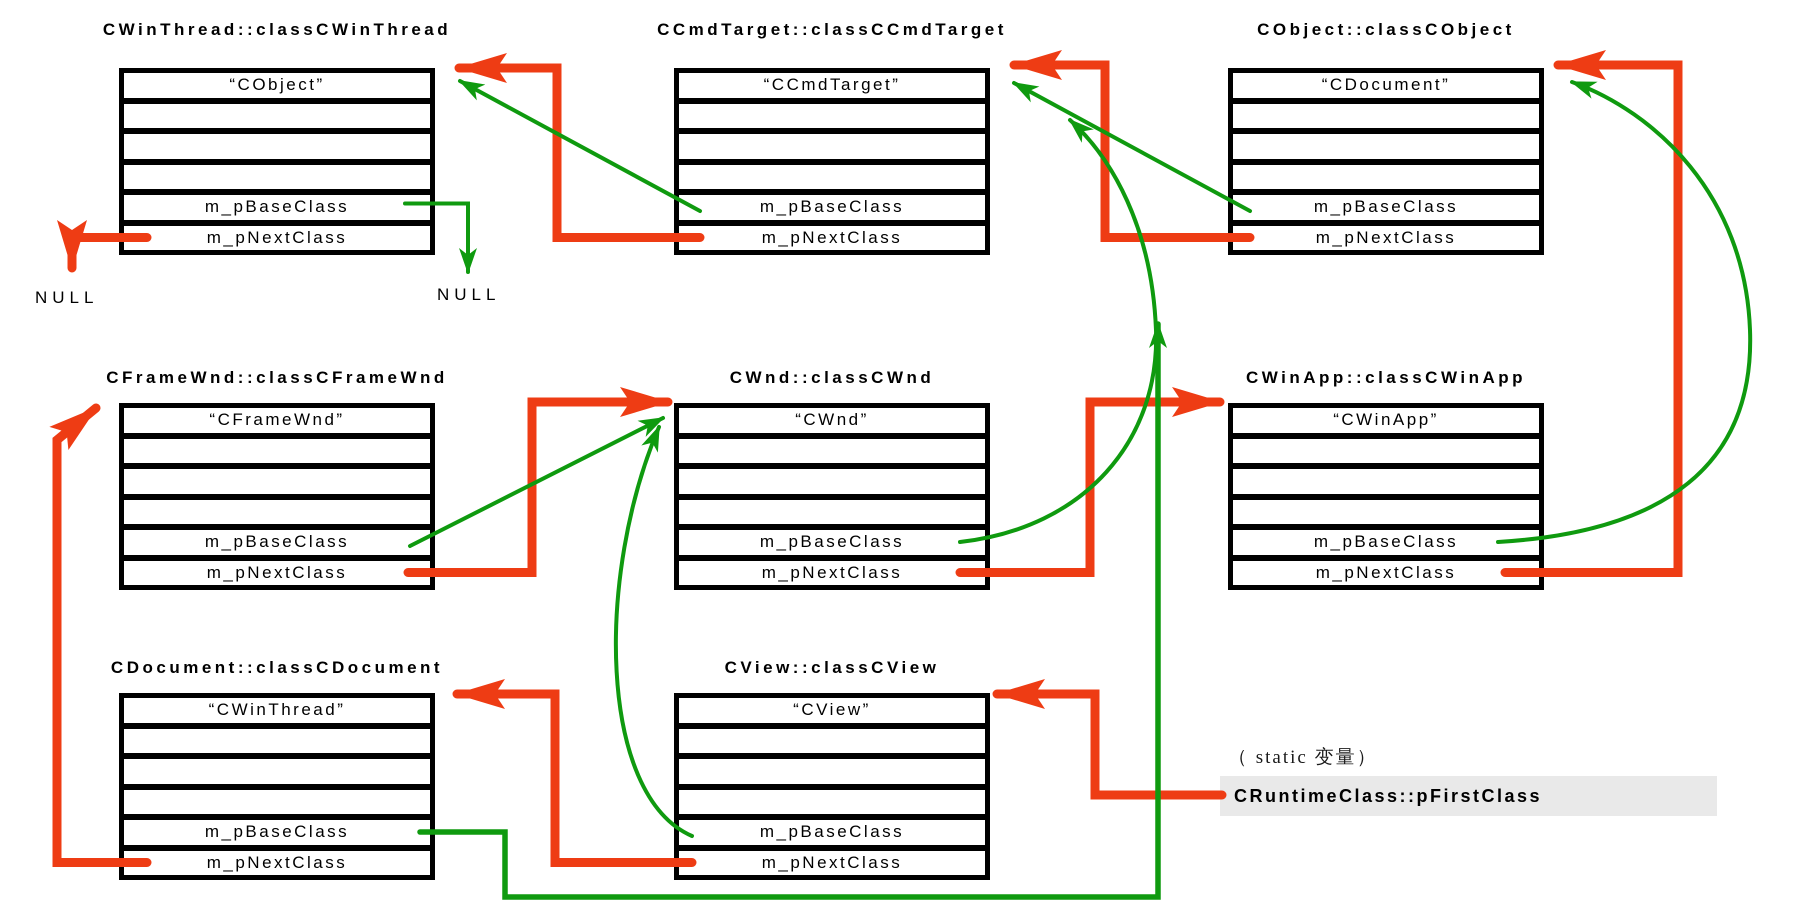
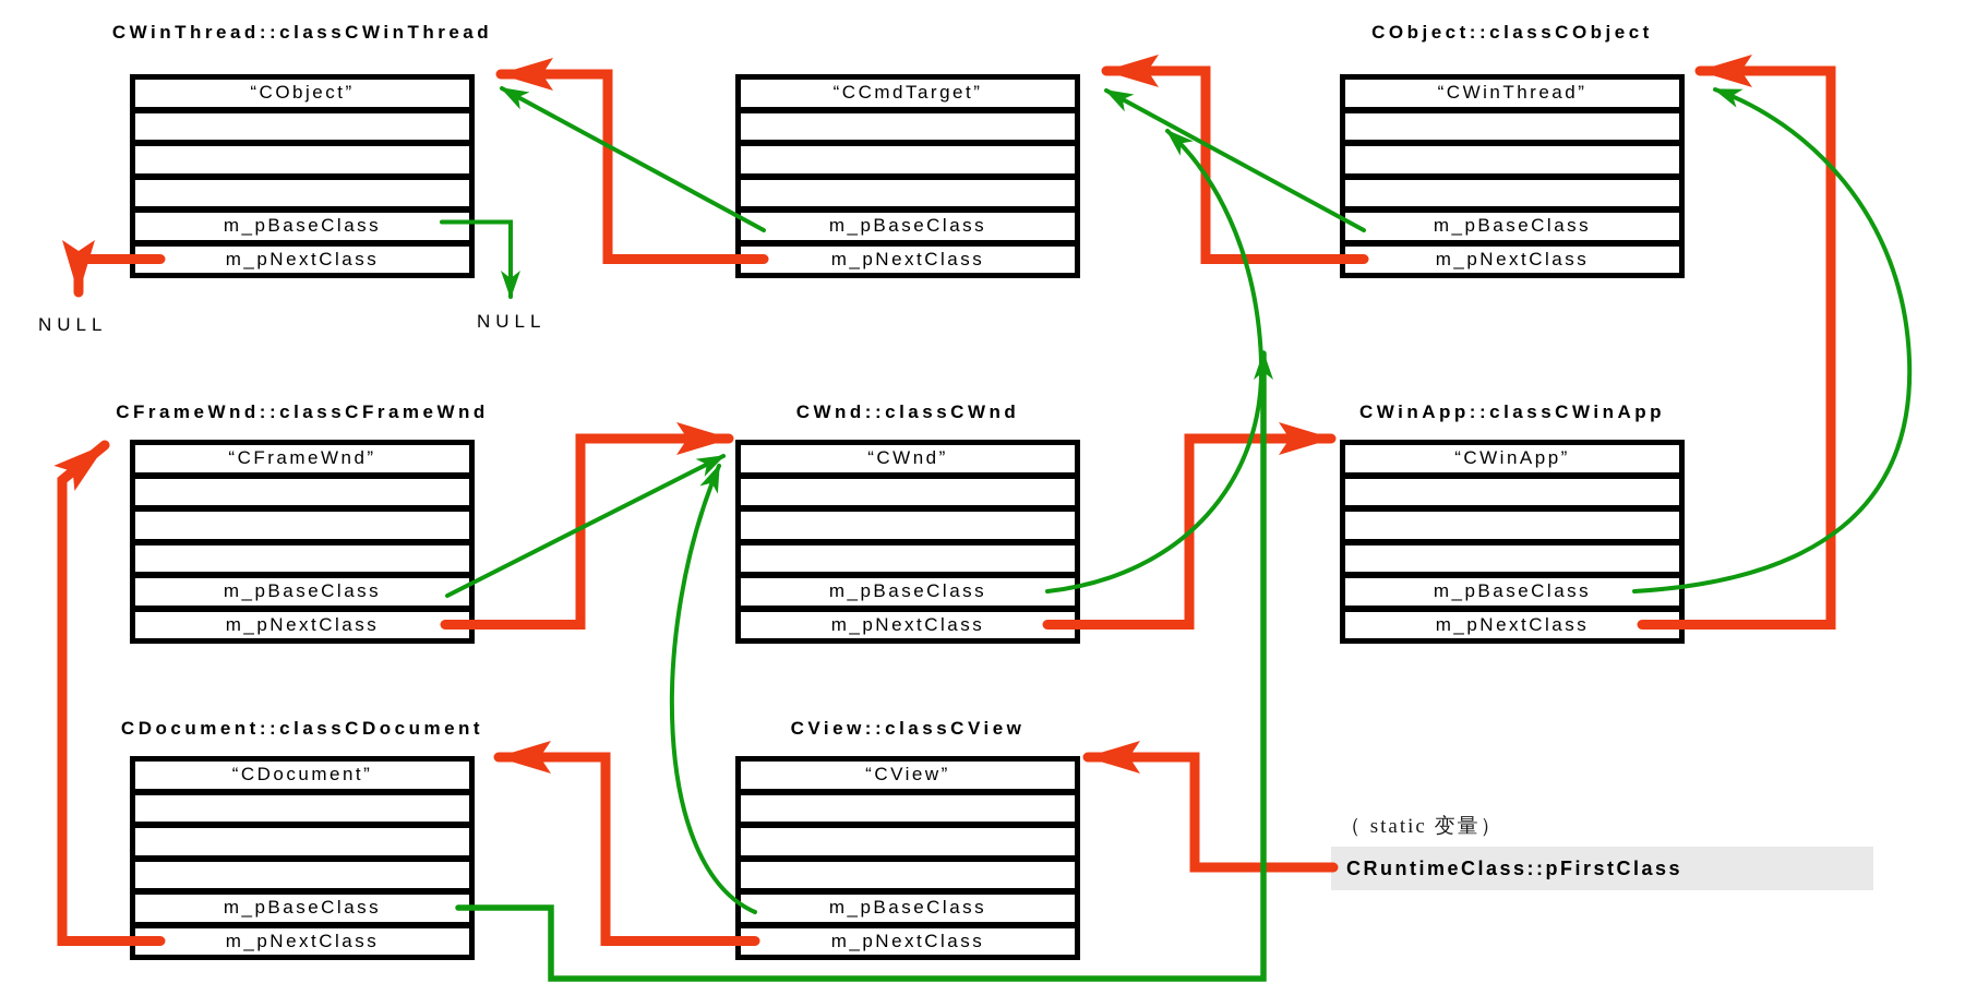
  CWinThread::classCWinThread
- CCmdTarget::classCCmdTarget
  CObject::classCObject
  CFrameWnd::classCFrameWnd
  CWnd::classCWnd
  CWinApp::classCWinApp
  CDocument::classCDocument
  CView::classCView
  “CObject”
  m_pBaseClass
  m_pNextClass
  “CCmdTarget”
  m_pBaseClass
  m_pNextClass
- “CDocument”
+ “CWinThread”
  m_pBaseClass
  m_pNextClass
  “CFrameWnd”
  m_pBaseClass
  m_pNextClass
  “CWnd”
  m_pBaseClass
  m_pNextClass
  “CWinApp”
  m_pBaseClass
  m_pNextClass
- “CWinThread”
+ “CDocument”
  m_pBaseClass
  m_pNextClass
  “CView”
  m_pBaseClass
  m_pNextClass
  NULL
  NULL
  （ static 变量）
  CRuntimeClass::pFirstClass
